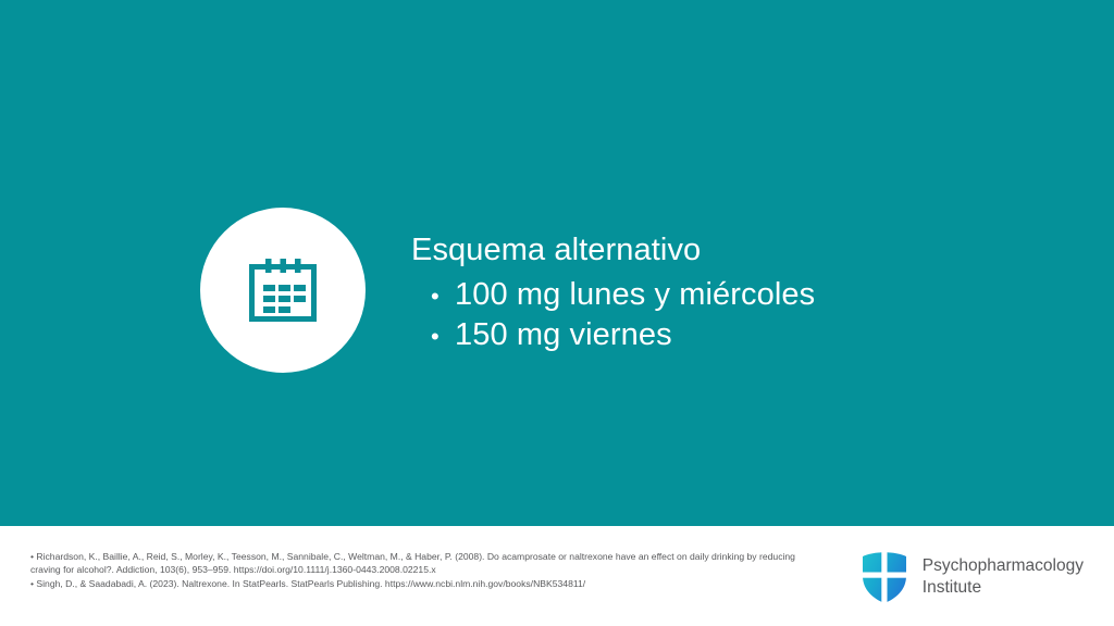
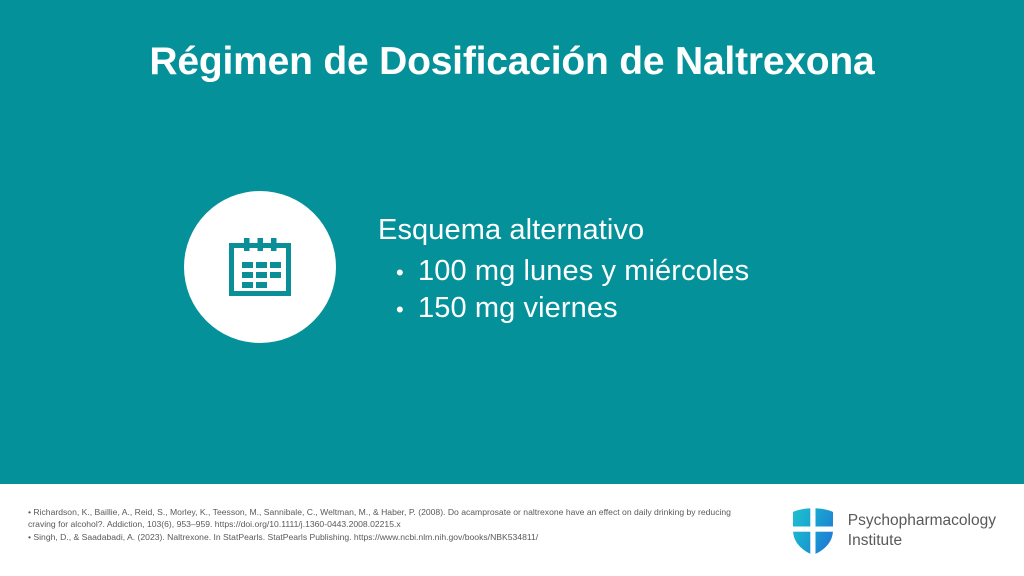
+ Régimen de Dosificación de Naltrexona
  Esquema alternativo
  •
  100 mg lunes y miércoles
  •
  150 mg viernes
  • Richardson, K., Baillie, A., Reid, S., Morley, K., Teesson, M., Sannibale, C., Weltman, M., & Haber, P. (2008). Do acamprosate or naltrexone have an effect on daily drinking by reducing craving for alcohol?. Addiction, 103(6), 953–959. https://doi.org/10.1111/j.1360-0443.2008.02215.x
  • Singh, D., & Saadabadi, A. (2023). Naltrexone. In StatPearls. StatPearls Publishing. https://www.ncbi.nlm.nih.gov/books/NBK534811/
  Psychopharmacology
  Institute
